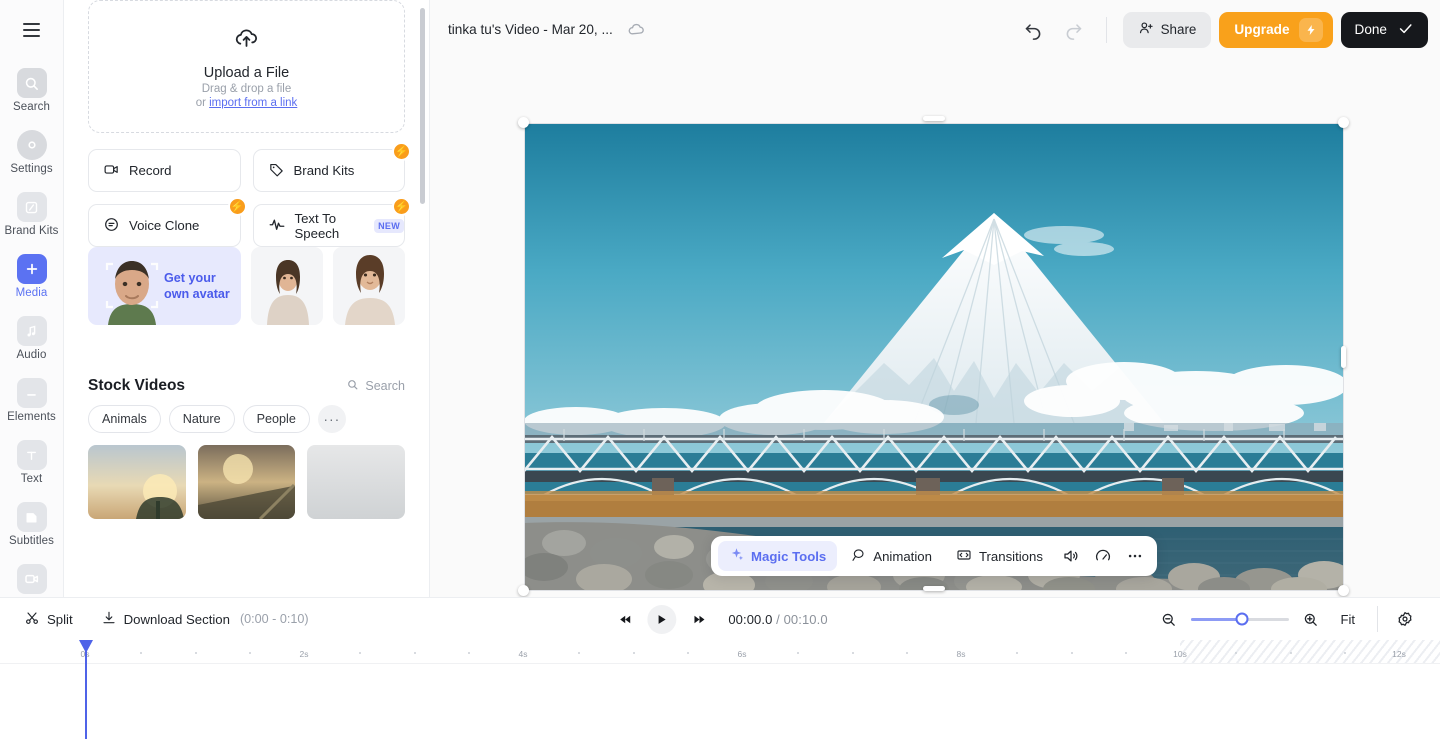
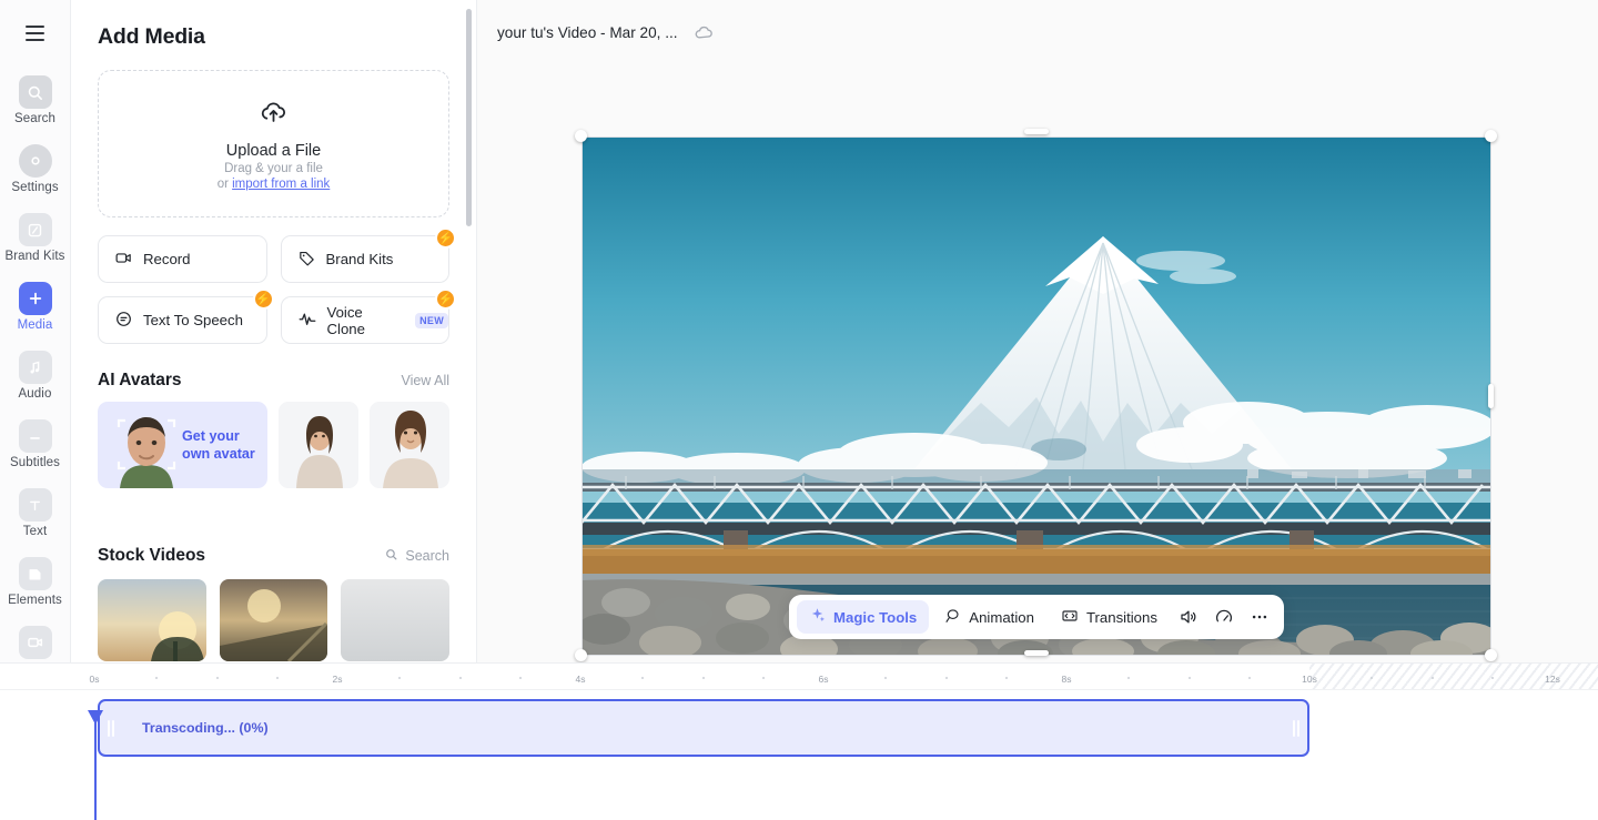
  Search
  Settings
  Brand Kits
  Media
  Audio
- Elements
+ Subtitles
  Text
- Subtitles
+ Elements
+ Add Media
  Upload a File
- Drag & drop a file
+ Drag & your a file
  or import from a link
  Record
  ⚡
  Brand Kits
  ⚡
- Voice Clone
+ Text To Speech
  ⚡
- Text To Speech
+ Voice Clone
  NEW
+ AI Avatars
+ View All
  Get your
  own avatar
  Stock Videos
  Search
- Animals
- Nature
- People
- ···
- tinka tu's Video - Mar 20, ...
+ your tu's Video - Mar 20, ...
- Share
- Upgrade
- Done
  Magic Tools
  Animation
  Transitions
- Split
- Download Section
- (0:00 - 0:10)
- 00:00.0 / 00:10.0
- Fit
  0s
  2s
  4s
  6s
  8s
  10s
  12s
+ Transcoding... (0%)
